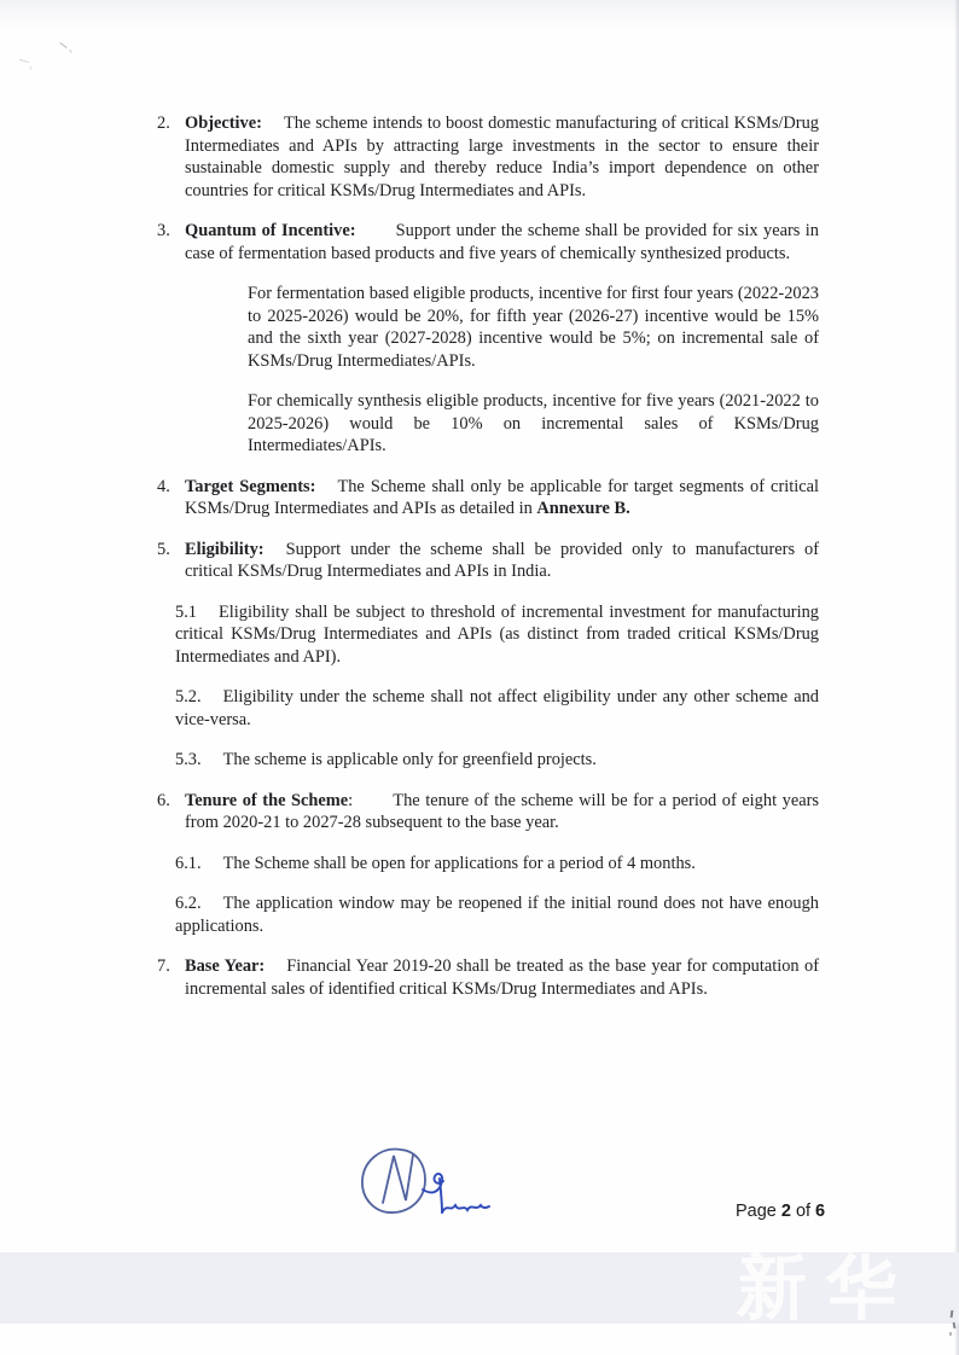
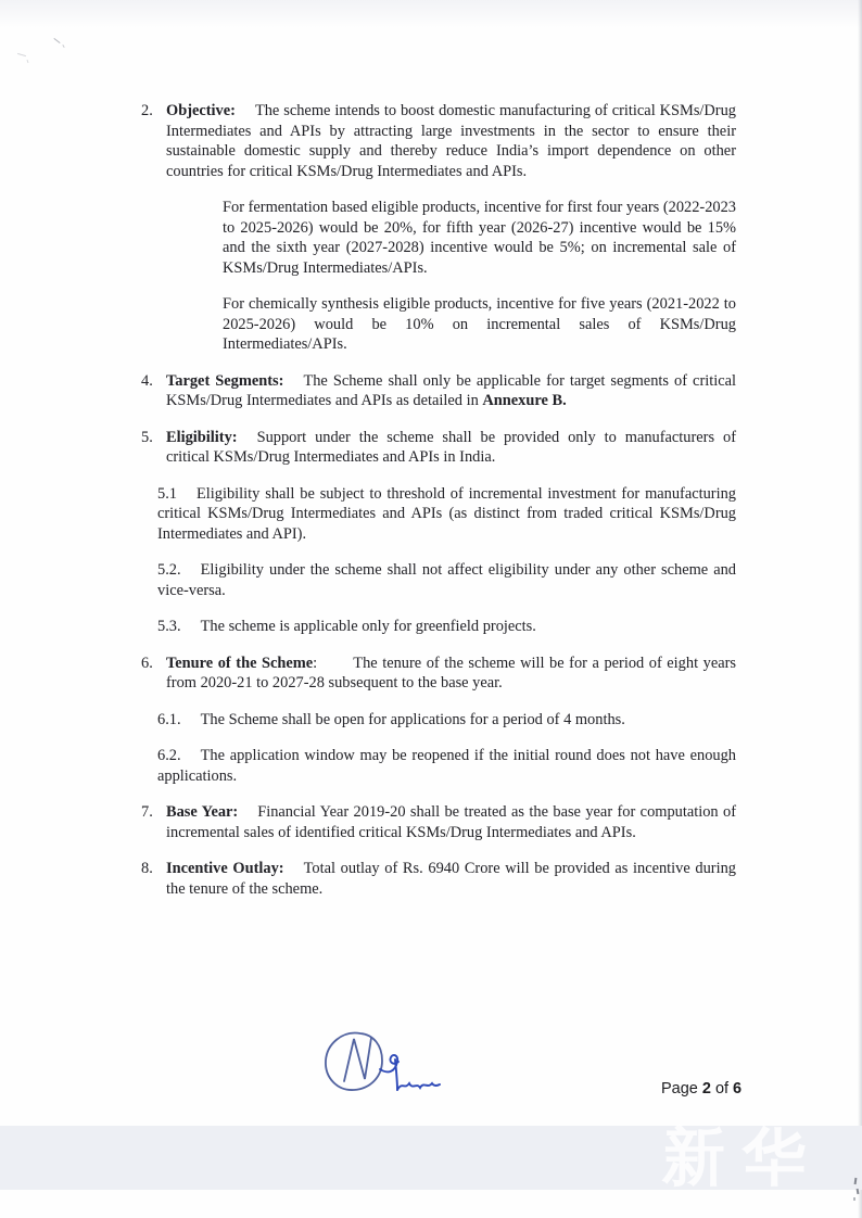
  2.
  Objective: The scheme intends to boost domestic manufacturing of critical KSMs/Drug Intermediates and APIs by attracting large investments in the sector to ensure their sustainable domestic supply and thereby reduce India’s import dependence on other countries for critical KSMs/Drug Intermediates and APIs.
- 3.
- Quantum of Incentive: Support under the scheme shall be provided for six years in case of fermentation based products and five years of chemically synthesized products.
  For fermentation based eligible products, incentive for first four years (2022-2023 to 2025-2026) would be 20%, for fifth year (2026-27) incentive would be 15% and the sixth year (2027-2028) incentive would be 5%; on incremental sale of KSMs/Drug Intermediates/APIs.
  For chemically synthesis eligible products, incentive for five years (2021-2022 to 2025-2026) would be 10% on incremental sales of KSMs/Drug Intermediates/APIs.
  4.
  Target Segments: The Scheme shall only be applicable for target segments of critical KSMs/Drug Intermediates and APIs as detailed in Annexure B.
  5.
  Eligibility: Support under the scheme shall be provided only to manufacturers of critical KSMs/Drug Intermediates and APIs in India.
  5.1 Eligibility shall be subject to threshold of incremental investment for manufacturing critical KSMs/Drug Intermediates and APIs (as distinct from traded critical KSMs/Drug Intermediates and API).
  5.2. Eligibility under the scheme shall not affect eligibility under any other scheme and vice-versa.
  5.3. The scheme is applicable only for greenfield projects.
  6.
  Tenure of the Scheme: The tenure of the scheme will be for a period of eight years from 2020-21 to 2027-28 subsequent to the base year.
  6.1. The Scheme shall be open for applications for a period of 4 months.
  6.2. The application window may be reopened if the initial round does not have enough applications.
  7.
  Base Year: Financial Year 2019-20 shall be treated as the base year for computation of incremental sales of identified critical KSMs/Drug Intermediates and APIs.
+ 8.
+ Incentive Outlay: Total outlay of Rs. 6940 Crore will be provided as incentive during the tenure of the scheme.
  Page 2 of 6
